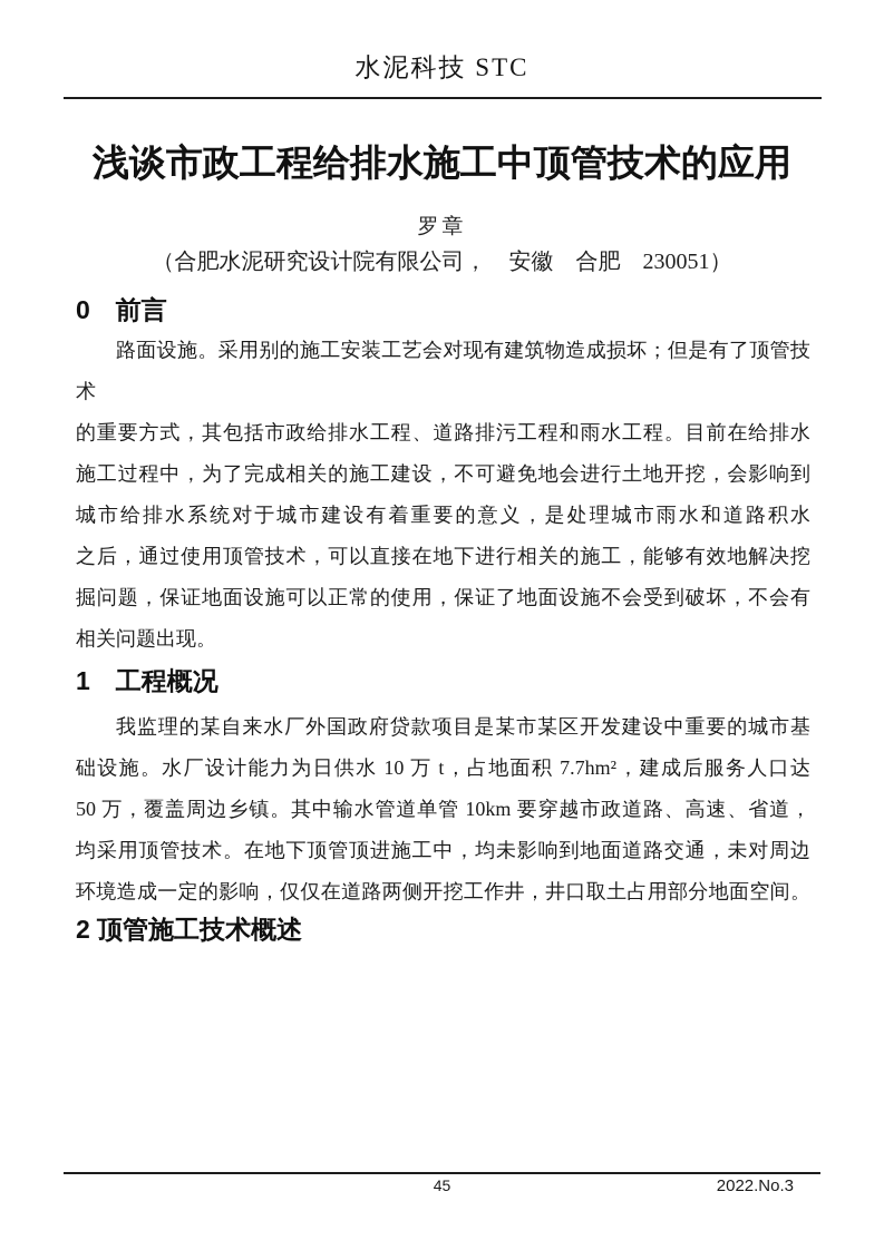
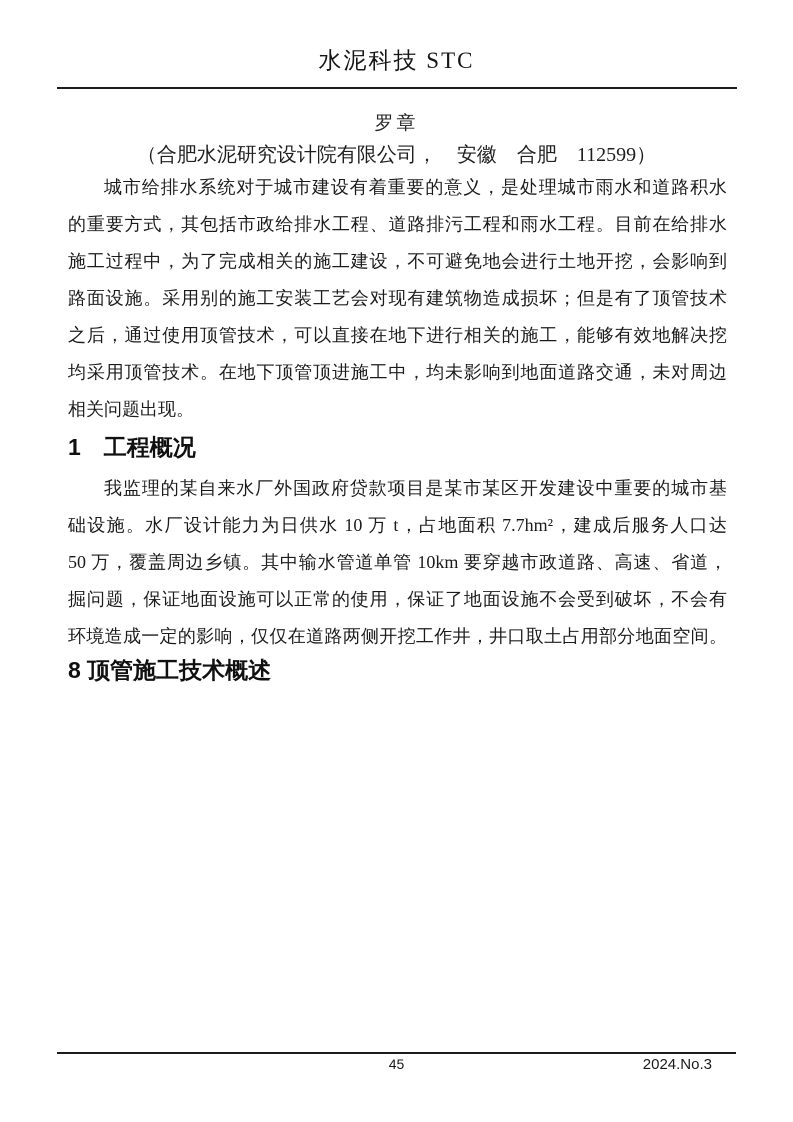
  水泥科技 STC
- 浅谈市政工程给排水施工中顶管技术的应用
  罗章
- （合肥水泥研究设计院有限公司， 安徽 合肥 230051）
+ （合肥水泥研究设计院有限公司， 安徽 合肥 112599）
- 0 前言
- 路面设施。采用别的施工安装工艺会对现有建筑物造成损坏；但是有了顶管技术
+ 城市给排水系统对于城市建设有着重要的意义，是处理城市雨水和道路积水
  的重要方式，其包括市政给排水工程、道路排污工程和雨水工程。目前在给排水
  施工过程中，为了完成相关的施工建设，不可避免地会进行土地开挖，会影响到
- 城市给排水系统对于城市建设有着重要的意义，是处理城市雨水和道路积水
+ 路面设施。采用别的施工安装工艺会对现有建筑物造成损坏；但是有了顶管技术
  之后，通过使用顶管技术，可以直接在地下进行相关的施工，能够有效地解决挖
- 掘问题，保证地面设施可以正常的使用，保证了地面设施不会受到破坏，不会有
+ 均采用顶管技术。在地下顶管顶进施工中，均未影响到地面道路交通，未对周边
  相关问题出现。
  1 工程概况
  我监理的某自来水厂外国政府贷款项目是某市某区开发建设中重要的城市基
  础设施。水厂设计能力为日供水 10 万 t，占地面积 7.7hm²，建成后服务人口达
  50 万，覆盖周边乡镇。其中输水管道单管 10km 要穿越市政道路、高速、省道，
- 均采用顶管技术。在地下顶管顶进施工中，均未影响到地面道路交通，未对周边
+ 掘问题，保证地面设施可以正常的使用，保证了地面设施不会受到破坏，不会有
  环境造成一定的影响，仅仅在道路两侧开挖工作井，井口取土占用部分地面空间。
- 2 顶管施工技术概述
+ 8 顶管施工技术概述
  45
- 2022.No.3
+ 2024.No.3
